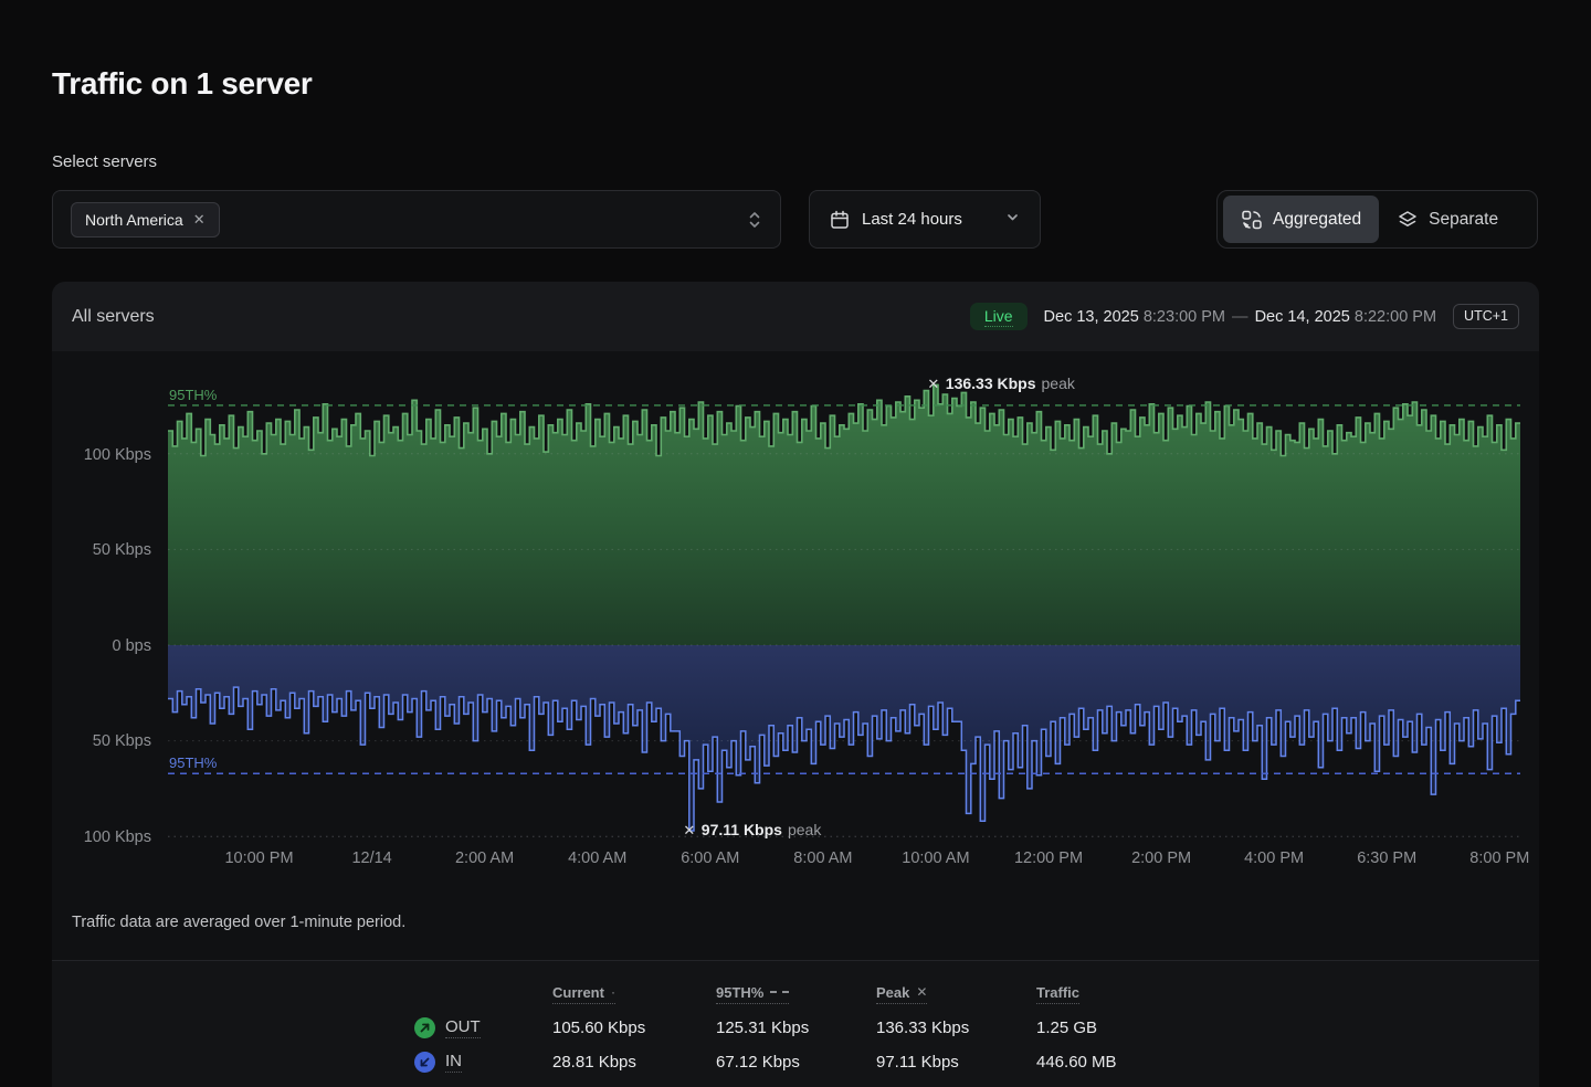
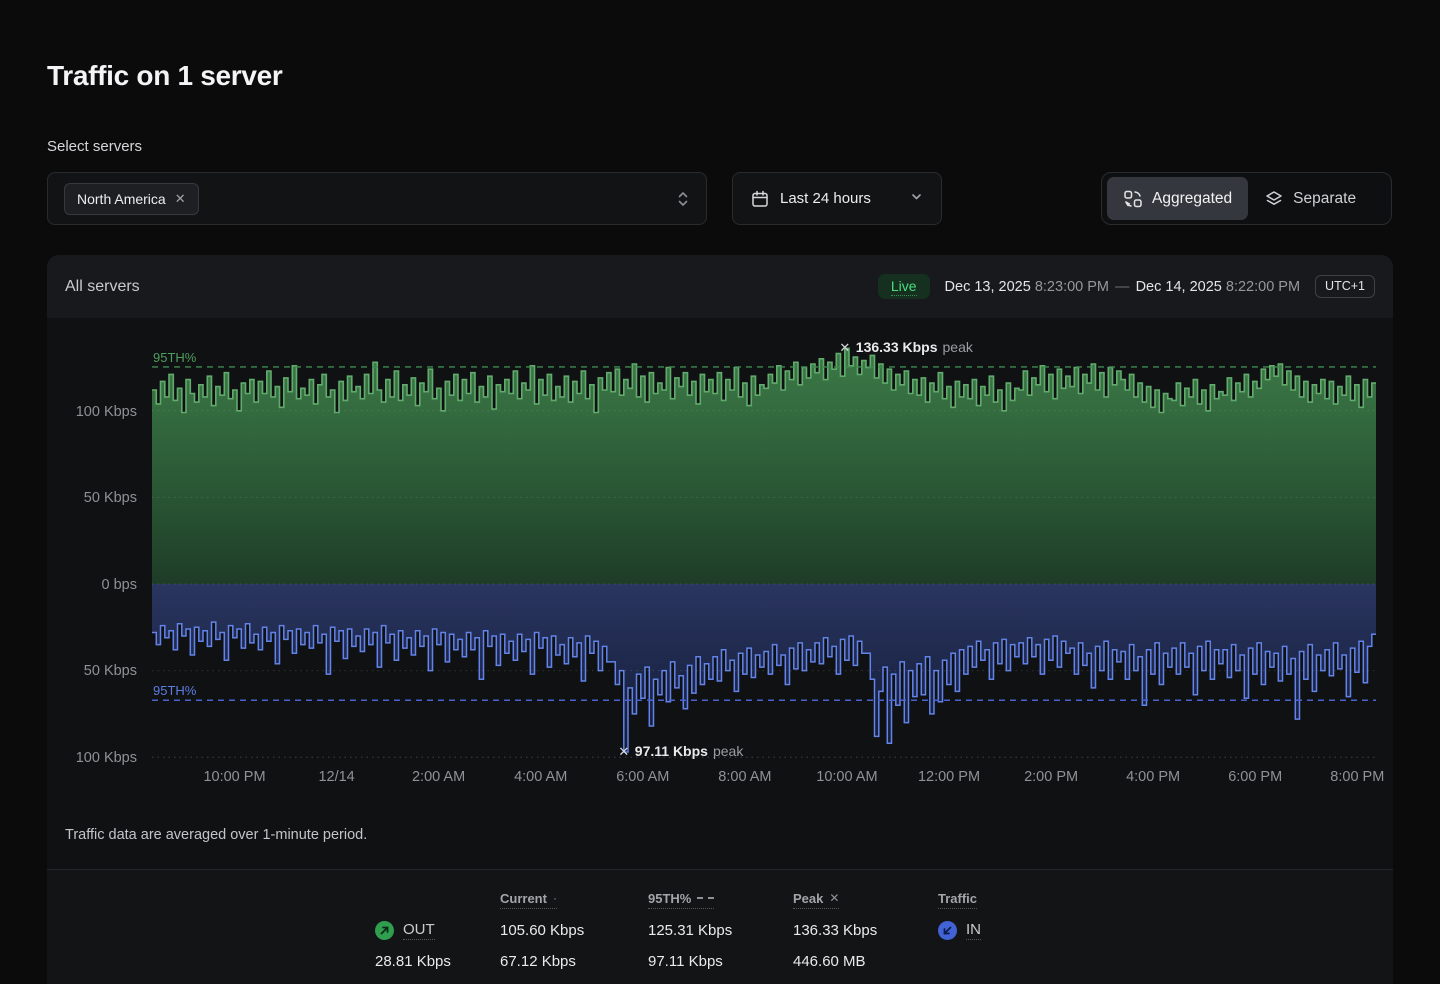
  Traffic on 1 server
  Select servers
  North America
  ✕
  Last 24 hours
  Aggregated
  Separate
  All servers
  Live
  Dec 13, 2025 8:23:00 PM — Dec 14, 2025 8:22:00 PM
  UTC+1
  100 Kbps
  50 Kbps
  0 bps
  50 Kbps
  100 Kbps
  95TH%
  95TH%
  10:00 PM
  12/14
  2:00 AM
  4:00 AM
  6:00 AM
  8:00 AM
  10:00 AM
  12:00 PM
  2:00 PM
  4:00 PM
- 6:30 PM
+ 6:00 PM
  8:00 PM
  ✕
  136.33 Kbps peak
  ✕
  97.11 Kbps peak
  Traffic data are averaged over 1-minute period.
  Current
  ·
  95TH%
  Peak
  ✕
  Traffic
  OUT
  105.60 Kbps
  125.31 Kbps
  136.33 Kbps
- 1.25 GB
  IN
  28.81 Kbps
  67.12 Kbps
  97.11 Kbps
  446.60 MB
